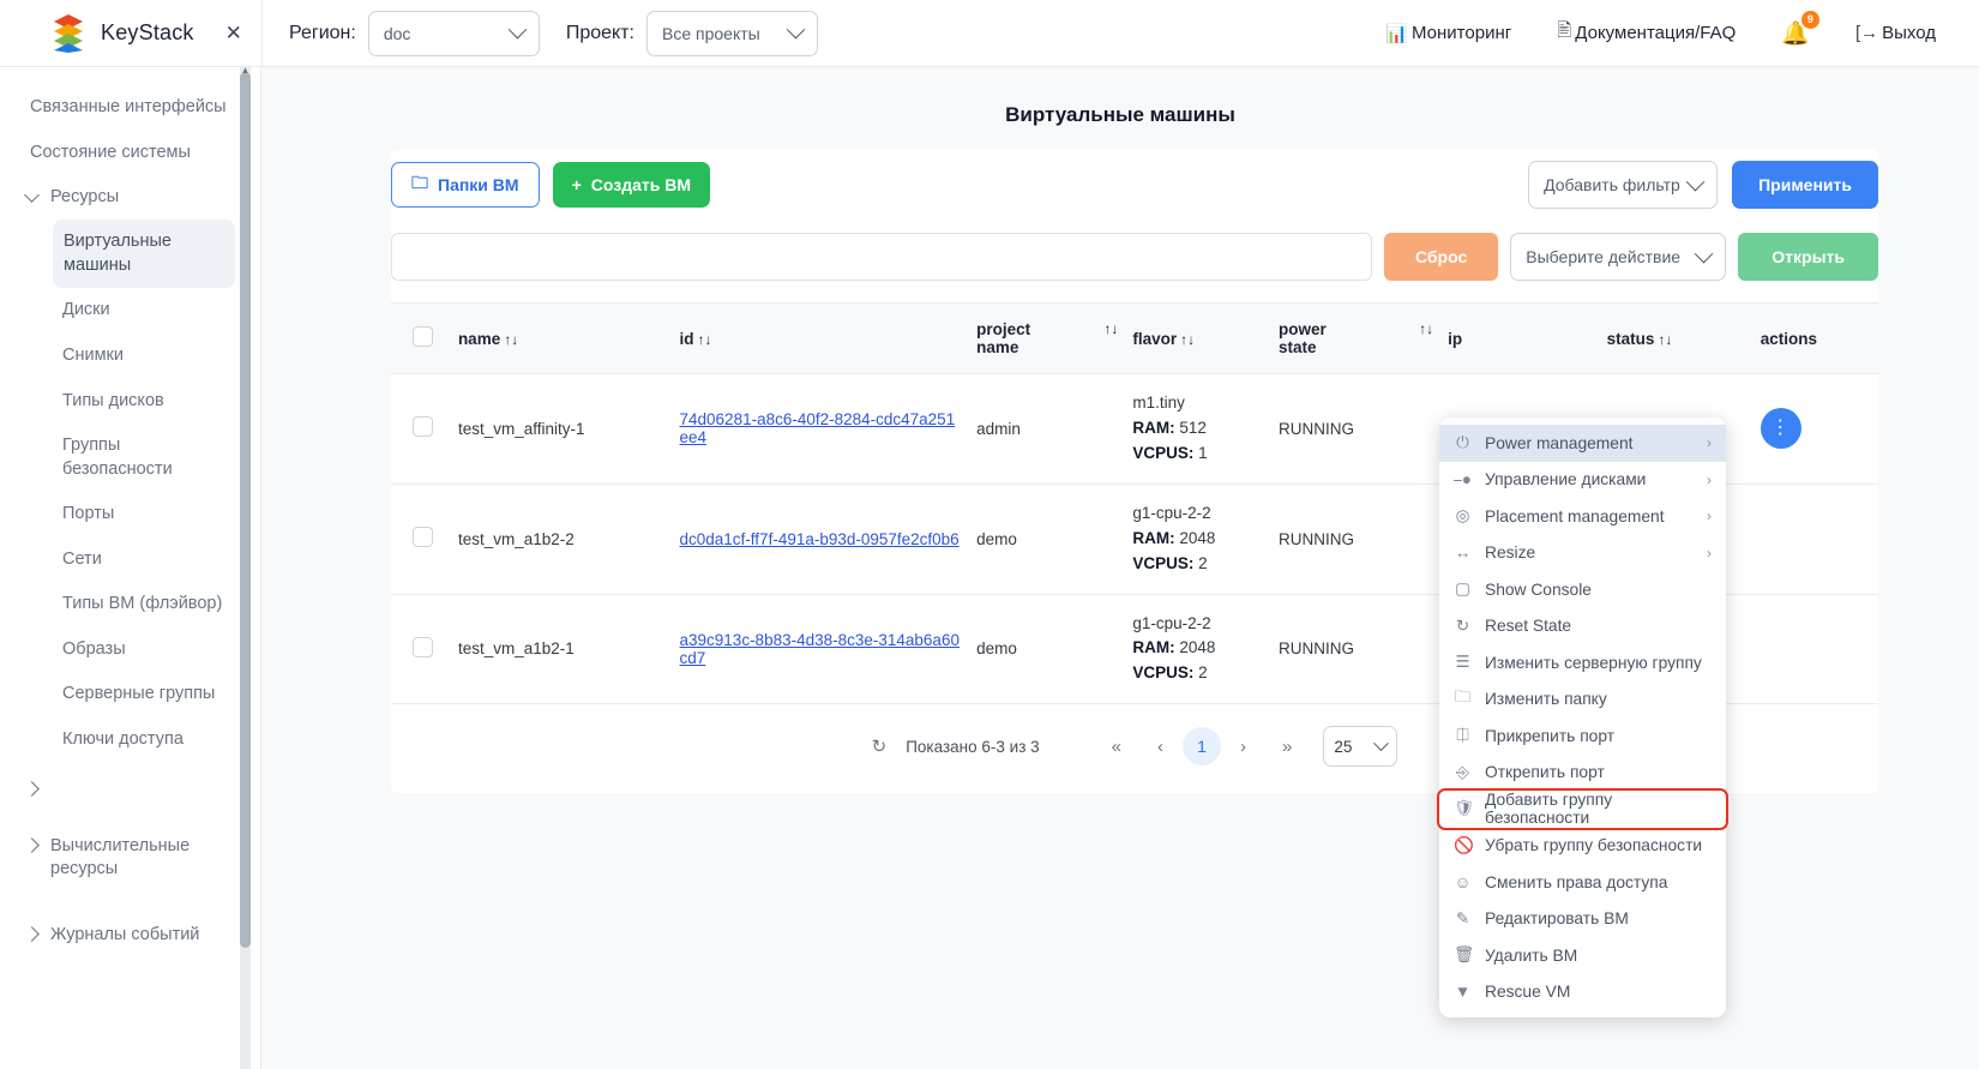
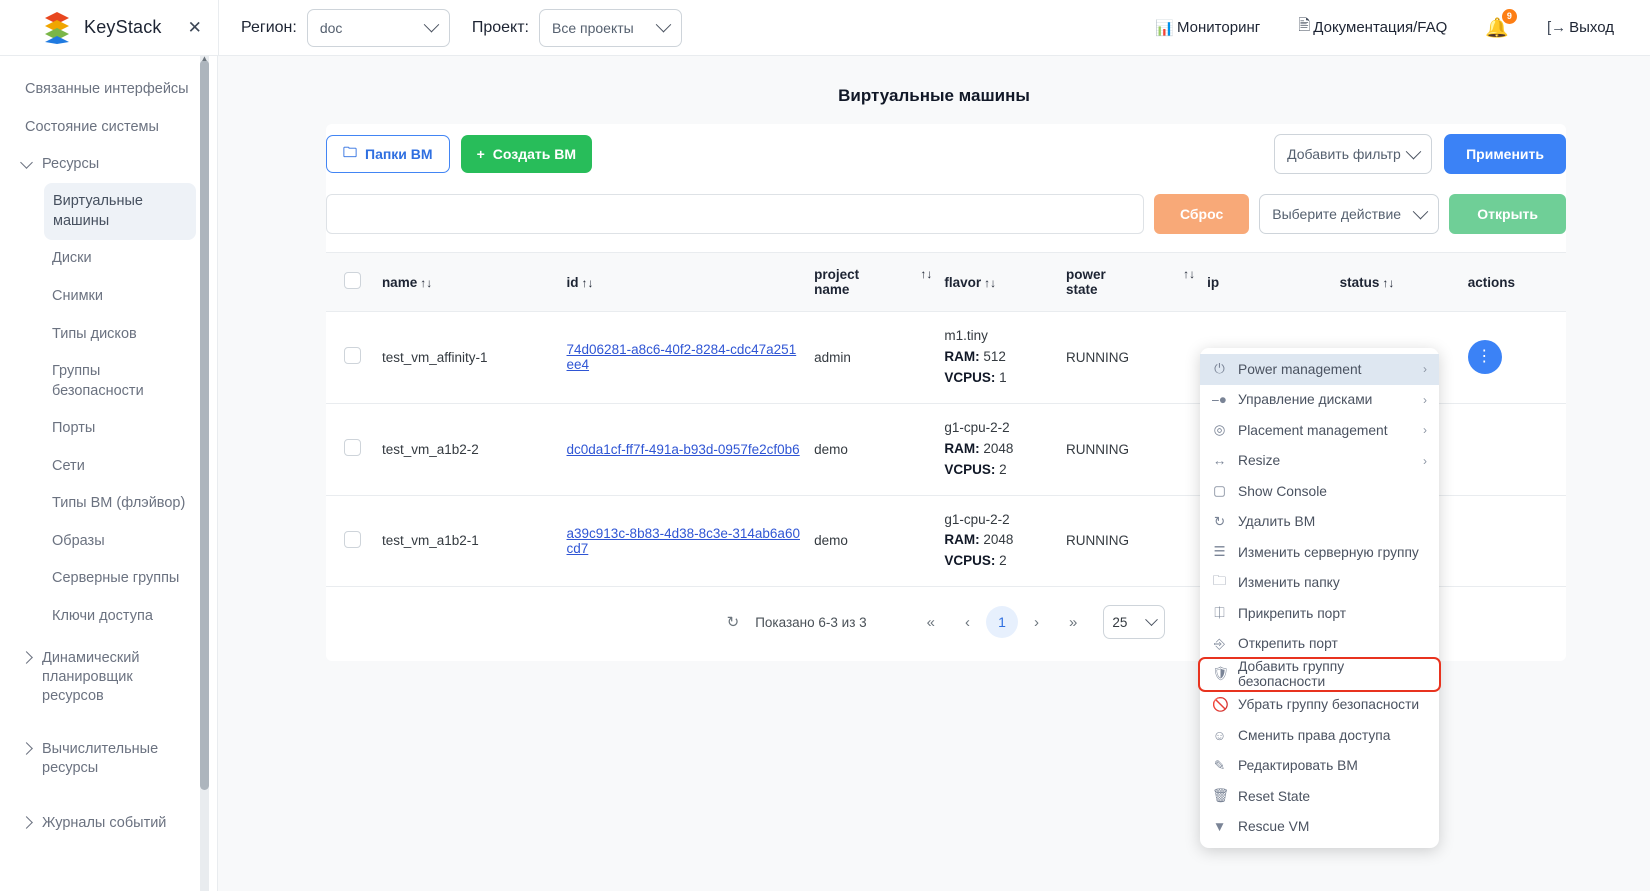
  KeyStack
  ✕
  Регион:
  doc
  Проект:
  Все проекты
  📊
  Мониторинг
  🖹
  Документация/FAQ
  🔔
  9
  [→
  Выход
  Связанные интерфейсы
  Состояние системы
  Ресурсы
  Виртуальные машины
  Диски
  Снимки
  Типы дисков
  Группы безопасности
  Порты
  Сети
  Типы ВМ (флэйвор)
  Образы
  Серверные группы
  Ключи доступа
+ Динамический планировщик ресурсов
  Вычислительные ресурсы
  Журналы событий
  ▲
  Виртуальные машины
  🗀
  Папки ВМ
  +
  Создать ВМ
  Добавить фильтр
  Применить
  Сброс
  Выберите действие
  Открыть
  	name ↑↓	id ↑↓	project name↑↓	flavor ↑↓	power state↑↓	ip	status ↑↓	actions
  	test_vm_affinity-1	74d06281-a8c6-40f2-8284-cdc47a251ee4	admin	m1.tiny RAM: 512 VCPUS: 1	RUNNING			⋮
  	test_vm_a1b2-2	dc0da1cf-ff7f-491a-b93d-0957fe2cf0b6	demo	g1-cpu-2-2 RAM: 2048 VCPUS: 2	RUNNING
  	test_vm_a1b2-1	a39c913c-8b83-4d38-8c3e-314ab6a60cd7	demo	g1-cpu-2-2 RAM: 2048 VCPUS: 2	RUNNING
  ↻
  Показано 6-3 из 3
  «
  ‹
  1
  ›
  »
  25
  ⏻
  Power management
  ›
  ⎯●
  Управление дисками
  ›
  ◎
  Placement management
  ›
  ↔
  Resize
  ›
  ▢
  Show Console
  ↻
- Reset State
+ Удалить ВМ
  ☰
  Изменить серверную группу
  🗀
  Изменить папку
  ⎅
  Прикрепить порт
  ⎆
  Открепить порт
  🛡
  Добавить группу безопасности
  🚫
  Убрать группу безопасности
  ☺
  Сменить права доступа
  ✎
  Редактировать ВМ
  🗑
- Удалить ВМ
+ Reset State
  ▼
  Rescue VM
